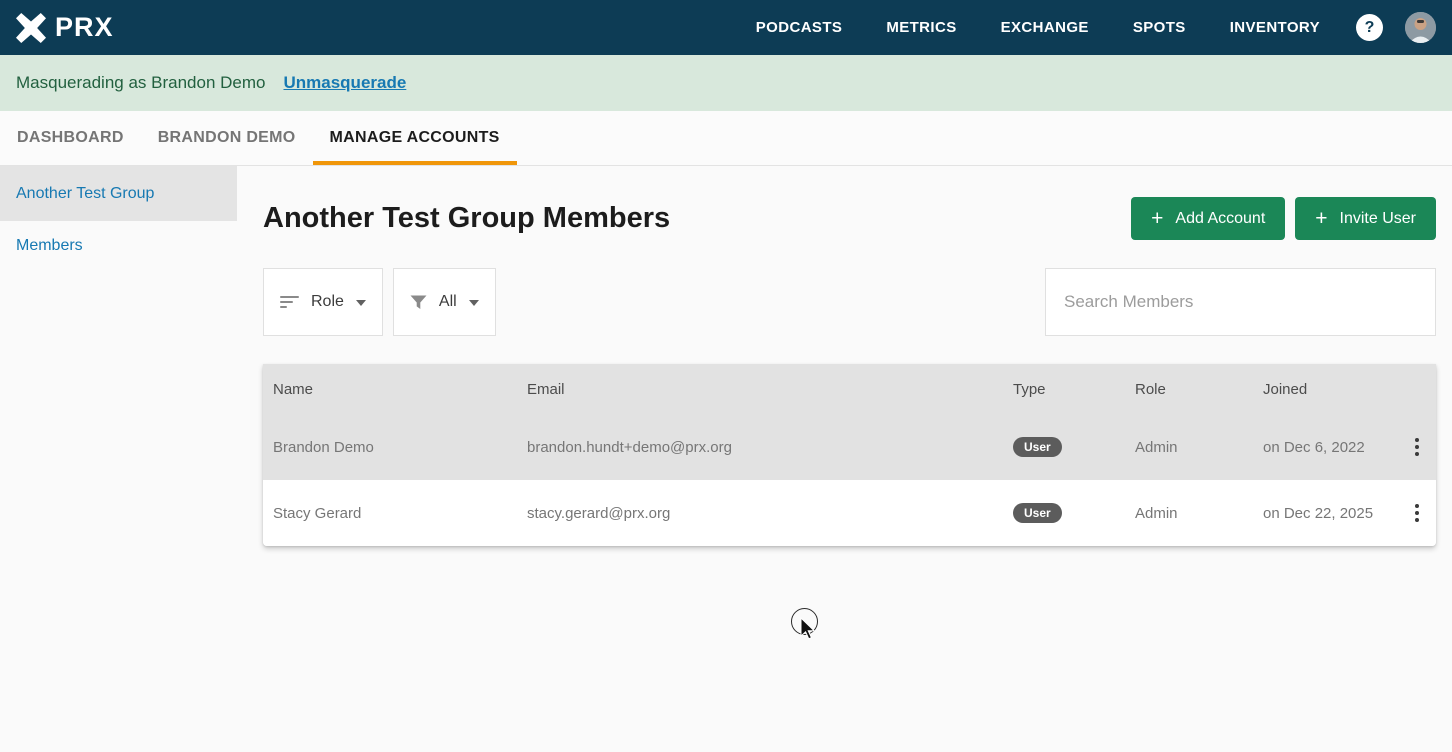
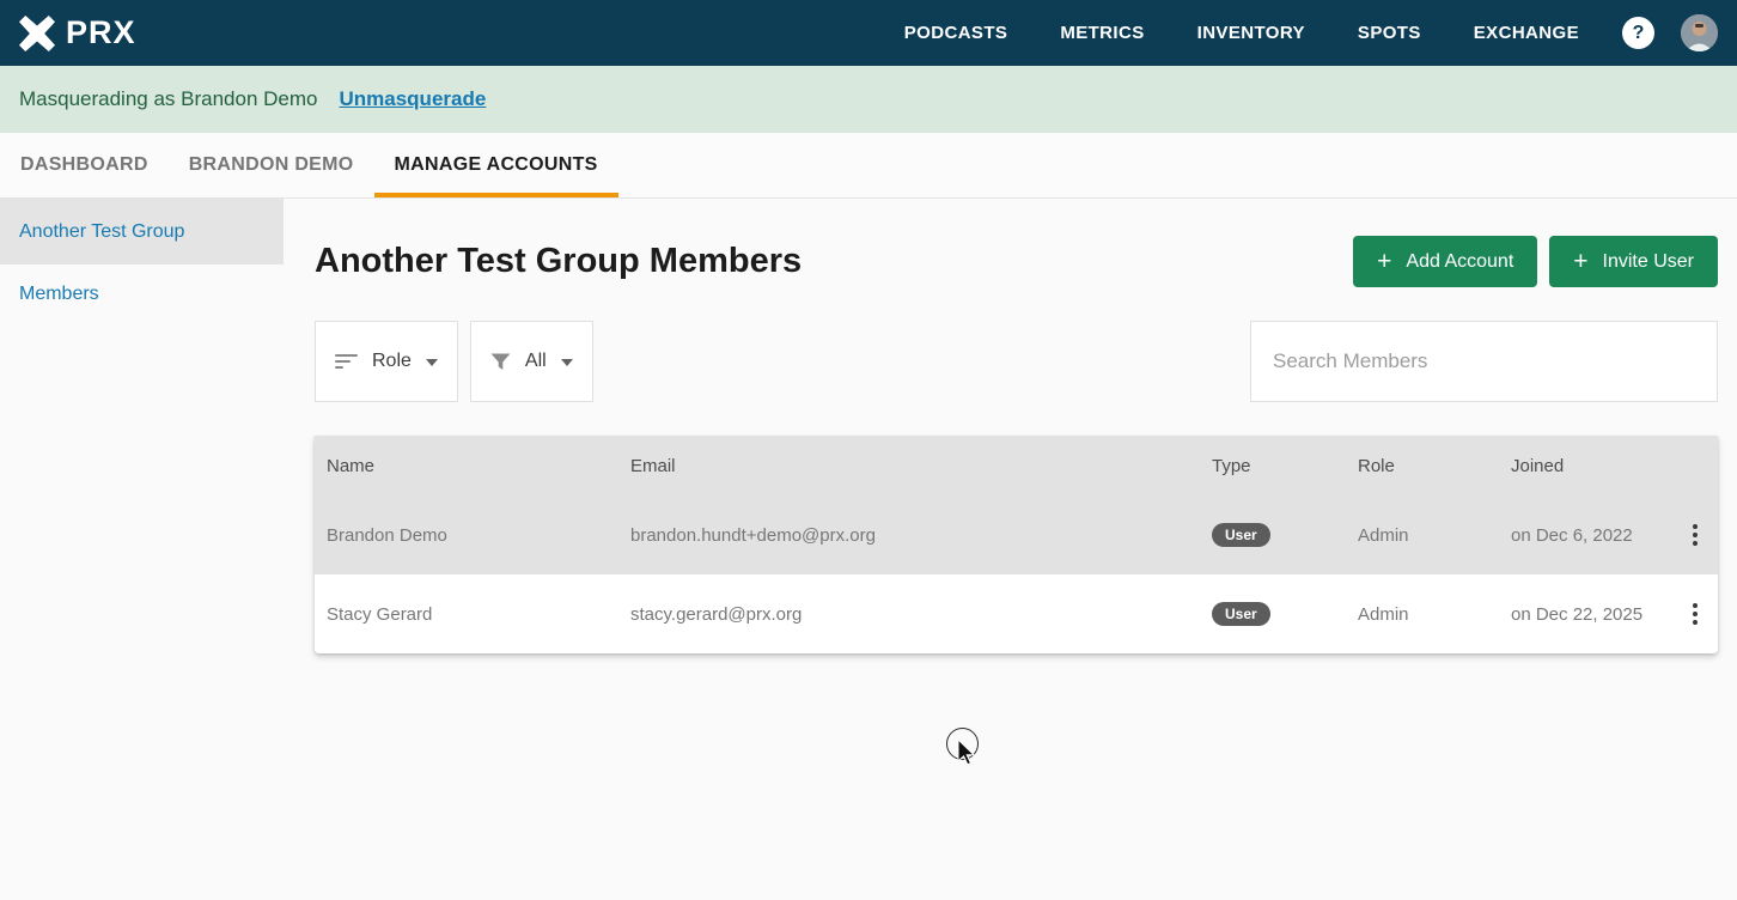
  PRX
  PODCASTS
  METRICS
- EXCHANGE
+ INVENTORY
  SPOTS
- INVENTORY
+ EXCHANGE
  ?
  Masquerading as Brandon Demo
  Unmasquerade
  DASHBOARD
  BRANDON DEMO
  MANAGE ACCOUNTS
  Another Test Group
  Members
  Another Test Group Members
  +
  Add Account
  +
  Invite User
  Role
  All
  Search Members
  Name
  Email
  Type
  Role
  Joined
  Brandon Demo
  brandon.hundt+demo@prx.org
  User
  Admin
  on Dec 6, 2022
  Stacy Gerard
  stacy.gerard@prx.org
  User
  Admin
  on Dec 22, 2025
